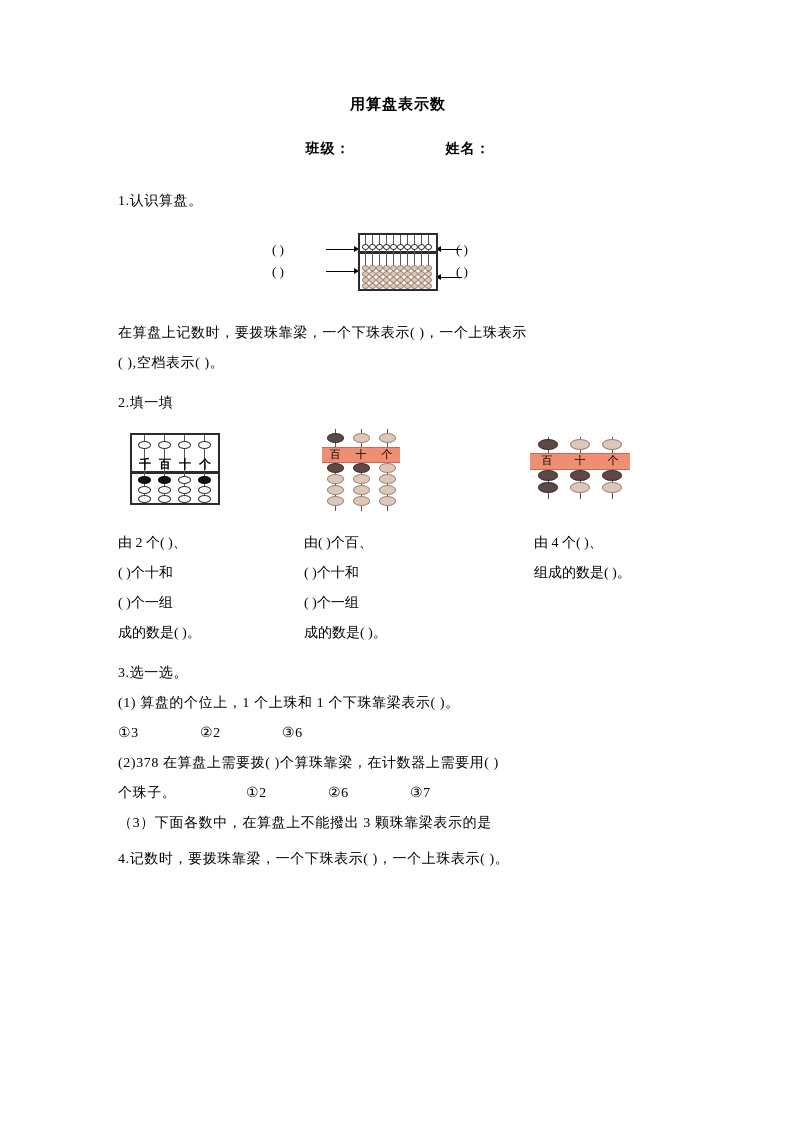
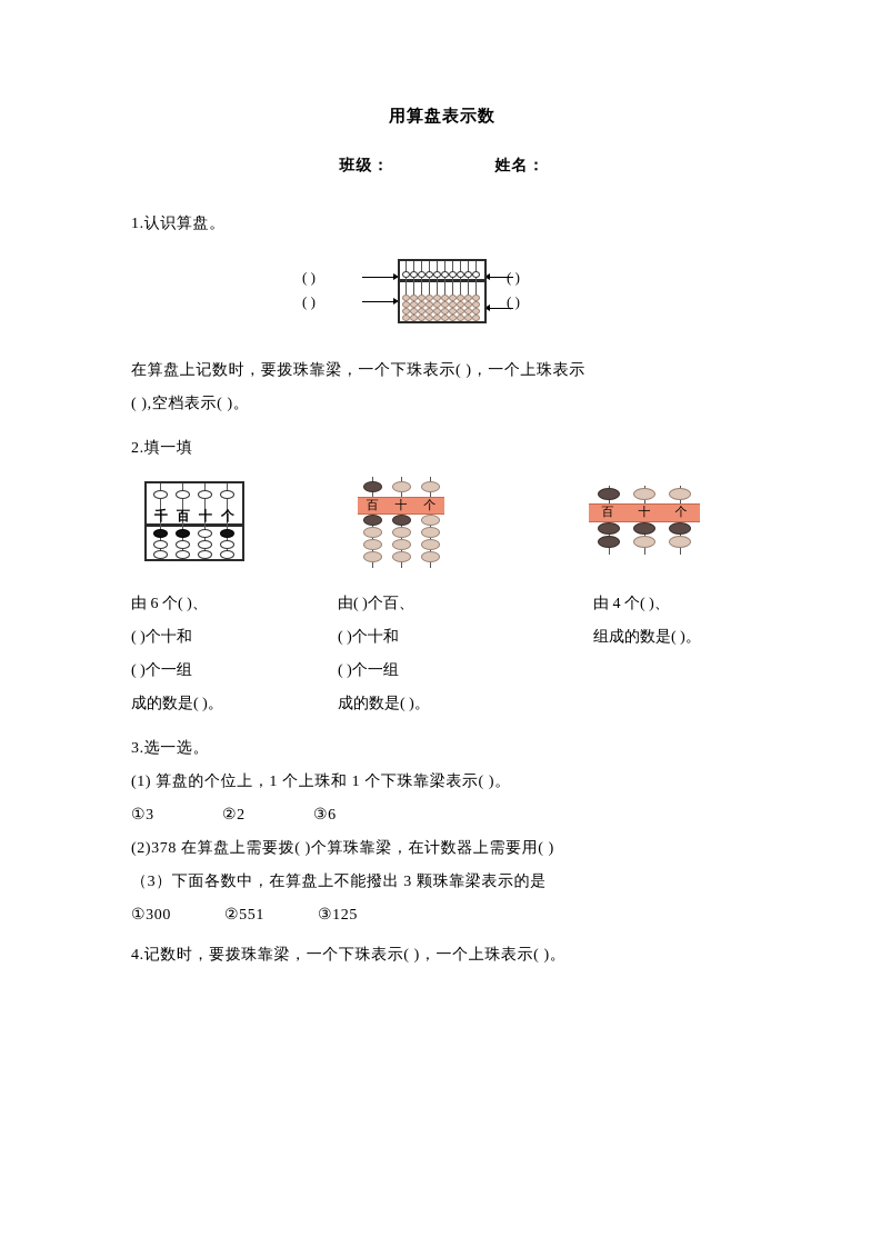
  用算盘表示数
  班级： 姓名：
  1.认识算盘。
  ( )
  ( )
  ( )
  ( )
  在算盘上记数时，要拨珠靠梁，一个下珠表示( )，一个上珠表示
  ( ),空档表示( )。
  2.填一填
  千 百 十 个
  百 十 个
  百 十 个
- 由 2 个( )、
+ 由 6 个( )、
  ( )个十和
  ( )个一组
  成的数是( )。
  由( )个百、
  ( )个十和
  ( )个一组
  成的数是( )。
  由 4 个( )、
  组成的数是( )。
  3.选一选。
  (1) 算盘的个位上，1 个上珠和 1 个下珠靠梁表示( )。
  ①3 ②2 ③6
  (2)378 在算盘上需要拨( )个算珠靠梁，在计数器上需要用( )
- 个珠子。 ①2 ②6 ③7
  （3）下面各数中，在算盘上不能撥出 3 颗珠靠梁表示的是
+ ①300 ②551 ③125
  4.记数时，要拨珠靠梁，一个下珠表示( )，一个上珠表示( )。
